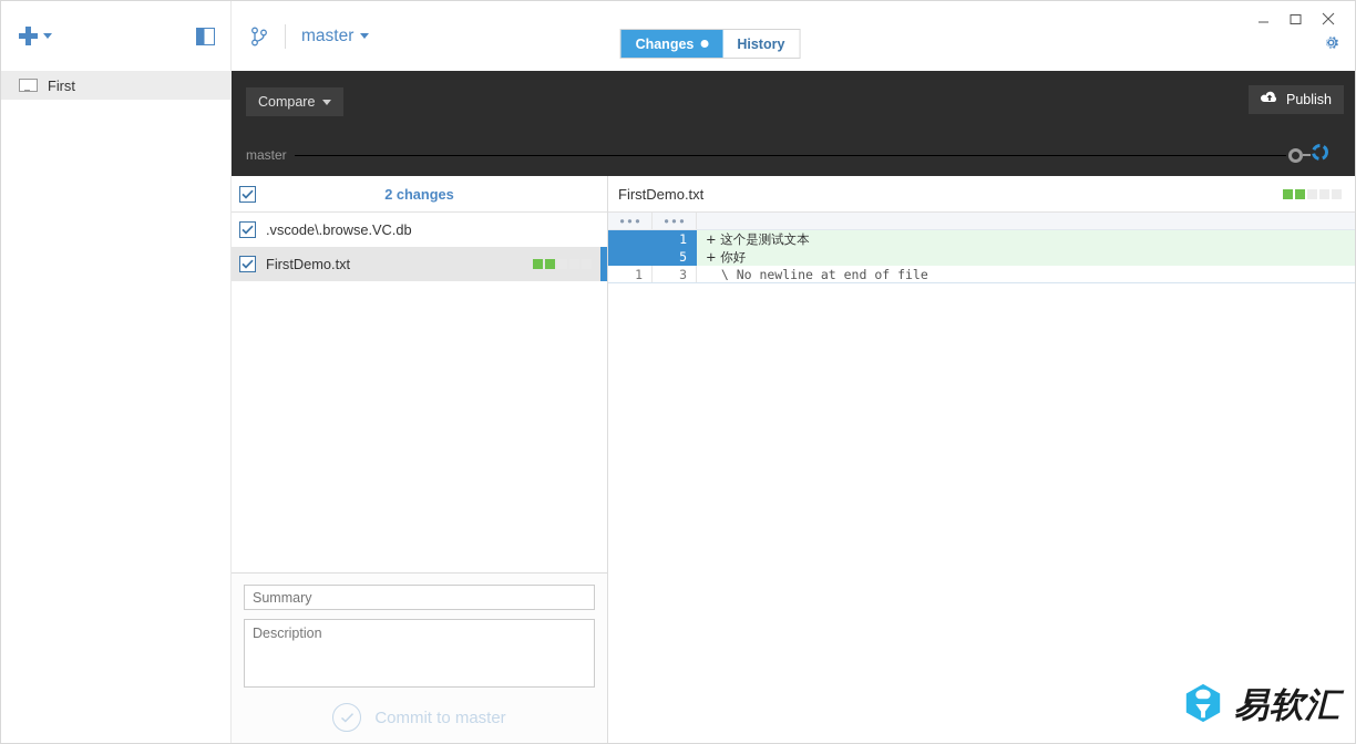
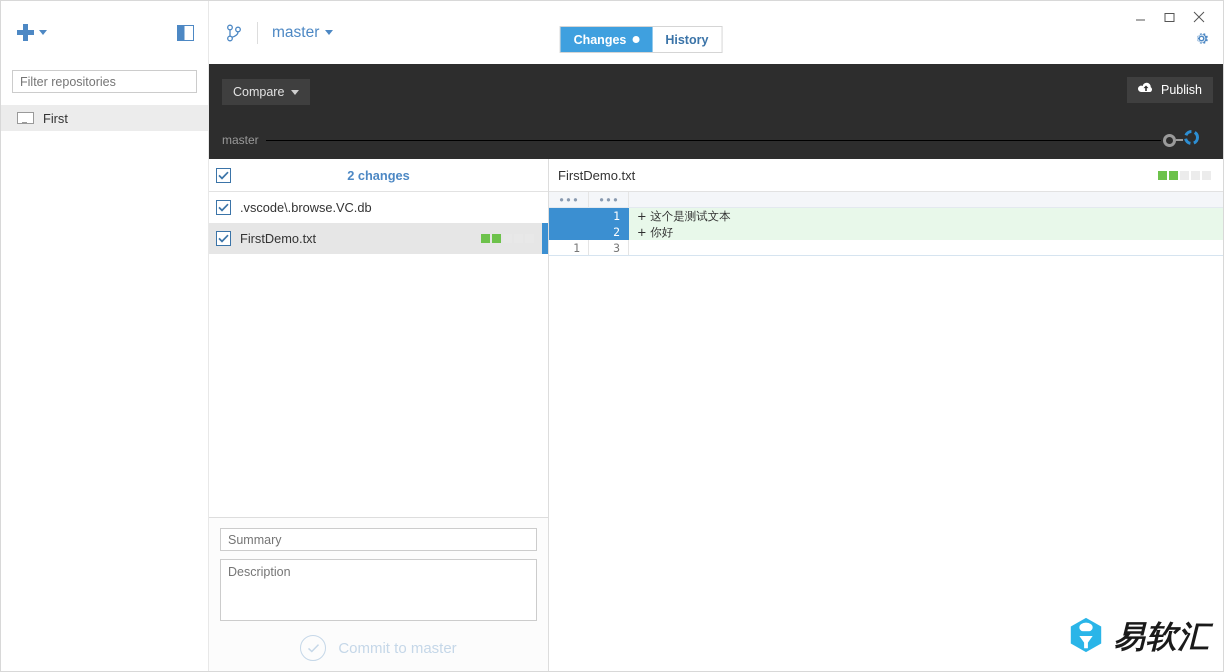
  master
  Changes
  History
+ Filter repositories
  First
  Compare
  Publish
  master
  2 changes
  .vscode\.browse.VC.db
  FirstDemo.txt
  Summary
  Description
  Commit to master
  FirstDemo.txt
  •••
  •••
  1
  + 这个是测试文本
- 5
+ 2
  + 你好
  1
  3
- \ No newline at end of file
  易软汇
